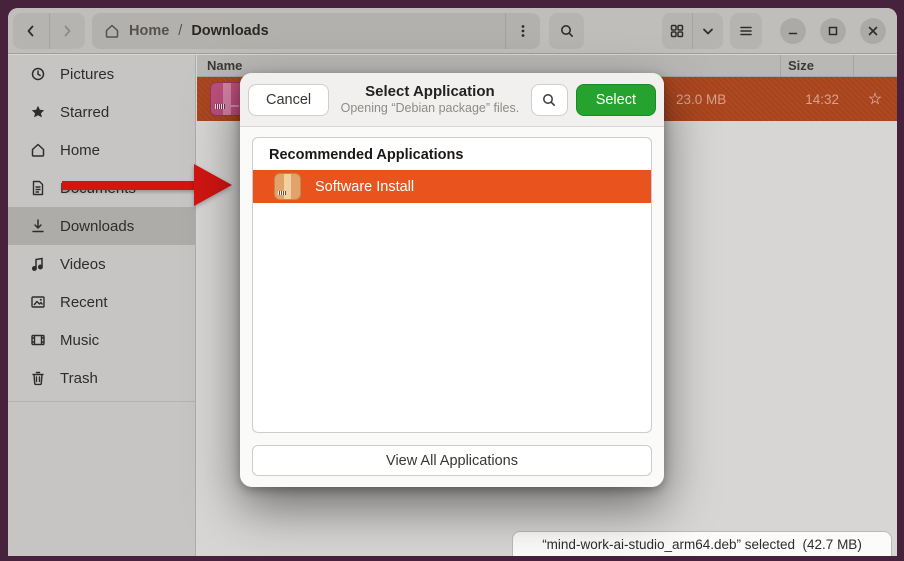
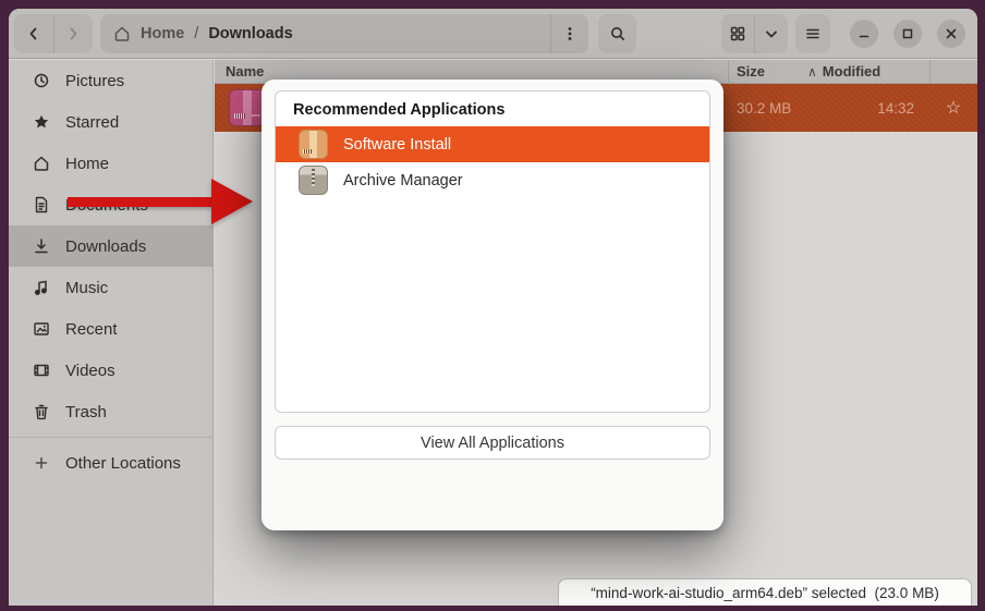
  Home
  /
  Downloads
  Pictures
  Starred
  Home
  Downloads
- Videos
+ Music
  Recent
- Music
+ Videos
  Trash
+ Other Locations
  Name
  Size
+ ∧
+ Modified
- 23.0 MB
+ 30.2 MB
  14:32
  ☆
- “mind-work-ai-studio_arm64.deb” selected (42.7 MB)
+ “mind-work-ai-studio_arm64.deb” selected (23.0 MB)
- Cancel
- Select Application
- Opening “Debian package” files.
- Select
  Recommended Applications
  Software Install
+ Archive Manager
  View All Applications
